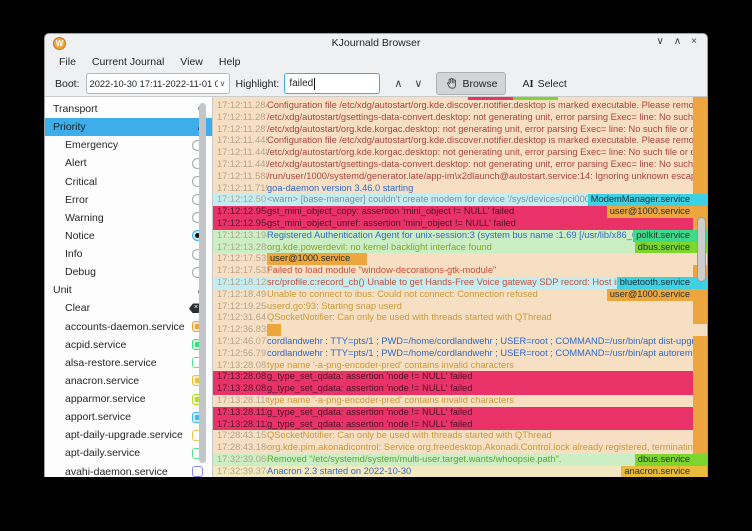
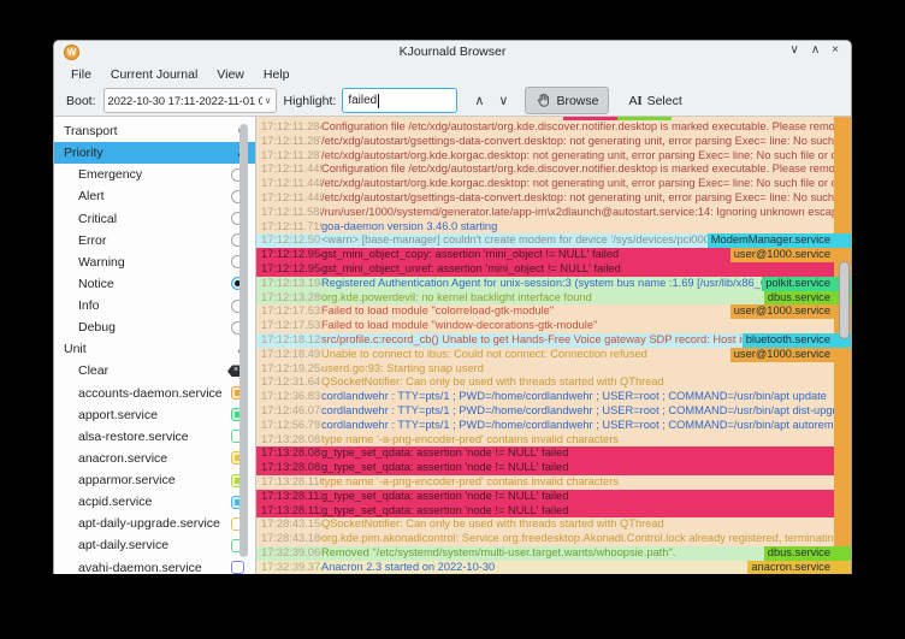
  W
  KJournald Browser
  ∨
  ∧
  ×
  File
  Current Journal
  View
  Help
  Boot:
  ∨
  Highlight:
  failed
  ∧
  ∨
  Browse
  AI
  Select
  Transport
  Priority
  Emergency
  Alert
  Critical
  Error
  Warning
  Notice
  Info
  Debug
  Unit
  Clear
  accounts-daemon.service
- acpid.service
+ apport.service
  alsa-restore.service
  anacron.service
  apparmor.service
- apport.service
+ acpid.service
  apt-daily-upgrade.service
  apt-daily.service
  avahi-daemon.service
  17:12:11.28
  Configuration file /etc/xdg/autostart/org.kde.discover.notifier.desktop is marked executable. Please remo
  17:12:11.28
  /etc/xdg/autostart/gsettings-data-convert.desktop: not generating unit, error parsing Exec= line: No such
  17:12:11.28
  /etc/xdg/autostart/org.kde.korgac.desktop: not generating unit, error parsing Exec= line: No such file or
  17:12:11.44
  Configuration file /etc/xdg/autostart/org.kde.discover.notifier.desktop is marked executable. Please remo
  17:12:11.44
  /etc/xdg/autostart/org.kde.korgac.desktop: not generating unit, error parsing Exec= line: No such file or
  17:12:11.44
  /etc/xdg/autostart/gsettings-data-convert.desktop: not generating unit, error parsing Exec= line: No such
  17:12:11.58
  /run/user/1000/systemd/generator.late/app-im\x2dlaunch@autostart.service:14: Ignoring unknown esca
  17:12:11.71
  goa-daemon version 3.46.0 starting
  17:12:12.50
  <warn> [base-manager] couldn't create modem for device '/sys/devices/pci00
  ModemManager.service
  17:12:12.95
  gst_mini_object_copy: assertion 'mini_object != NULL' failed
  user@1000.service
  17:12:12.95
  gst_mini_object_unref: assertion 'mini_object != NULL' failed
  17:12:13.19
  Registered Authentication Agent for unix-session:3 (system bus name :1.69 [/usr/lib/x86_
  polkit.service
  17:12:13.28
  org.kde.powerdevil: no kernel backlight interface found
  dbus.service
  17:12:17.53
+ Failed to load module "colorreload-gtk-module"
  user@1000.service
  17:12:17.53
  Failed to load module "window-decorations-gtk-module"
  17:12:18.12
  src/profile.c:record_cb() Unable to get Hands-Free Voice gateway SDP record: Host i
  bluetooth.service
  17:12:18.49
  Unable to connect to ibus: Could not connect: Connection refused
  user@1000.service
  17:12:19.25
  userd.go:93: Starting snap userd
  17:12:31.64
  QSocketNotifier: Can only be used with threads started with QThread
  17:12:36.83
+ cordlandwehr : TTY=pts/1 ; PWD=/home/cordlandwehr ; USER=root ; COMMAND=/usr/bin/apt update
  17:12:46.07
  cordlandwehr : TTY=pts/1 ; PWD=/home/cordlandwehr ; USER=root ; COMMAND=/usr/bin/apt dist-upg
  17:12:56.79
  cordlandwehr : TTY=pts/1 ; PWD=/home/cordlandwehr ; USER=root ; COMMAND=/usr/bin/apt autorem
  17:13:28.08
  type name '-a-png-encoder-pred' contains invalid characters
  17:13:28.08
  g_type_set_qdata: assertion 'node != NULL' failed
  17:13:28.08
  g_type_set_qdata: assertion 'node != NULL' failed
  17:13:28.11
  type name '-a-png-encoder-pred' contains invalid characters
  17:13:28.11
  g_type_set_qdata: assertion 'node != NULL' failed
  17:13:28.11
  g_type_set_qdata: assertion 'node != NULL' failed
  17:28:43.15
  QSocketNotifier: Can only be used with threads started with QThread
  17:28:43.18
  org.kde.pim.akonadicontrol: Service org.freedesktop.Akonadi.Control.lock already registered, terminatin
  17:32:39.06
  Removed "/etc/systemd/system/multi-user.target.wants/whoopsie.path".
  dbus.service
  17:32:39.37
  Anacron 2.3 started on 2022-10-30
  anacron.service
